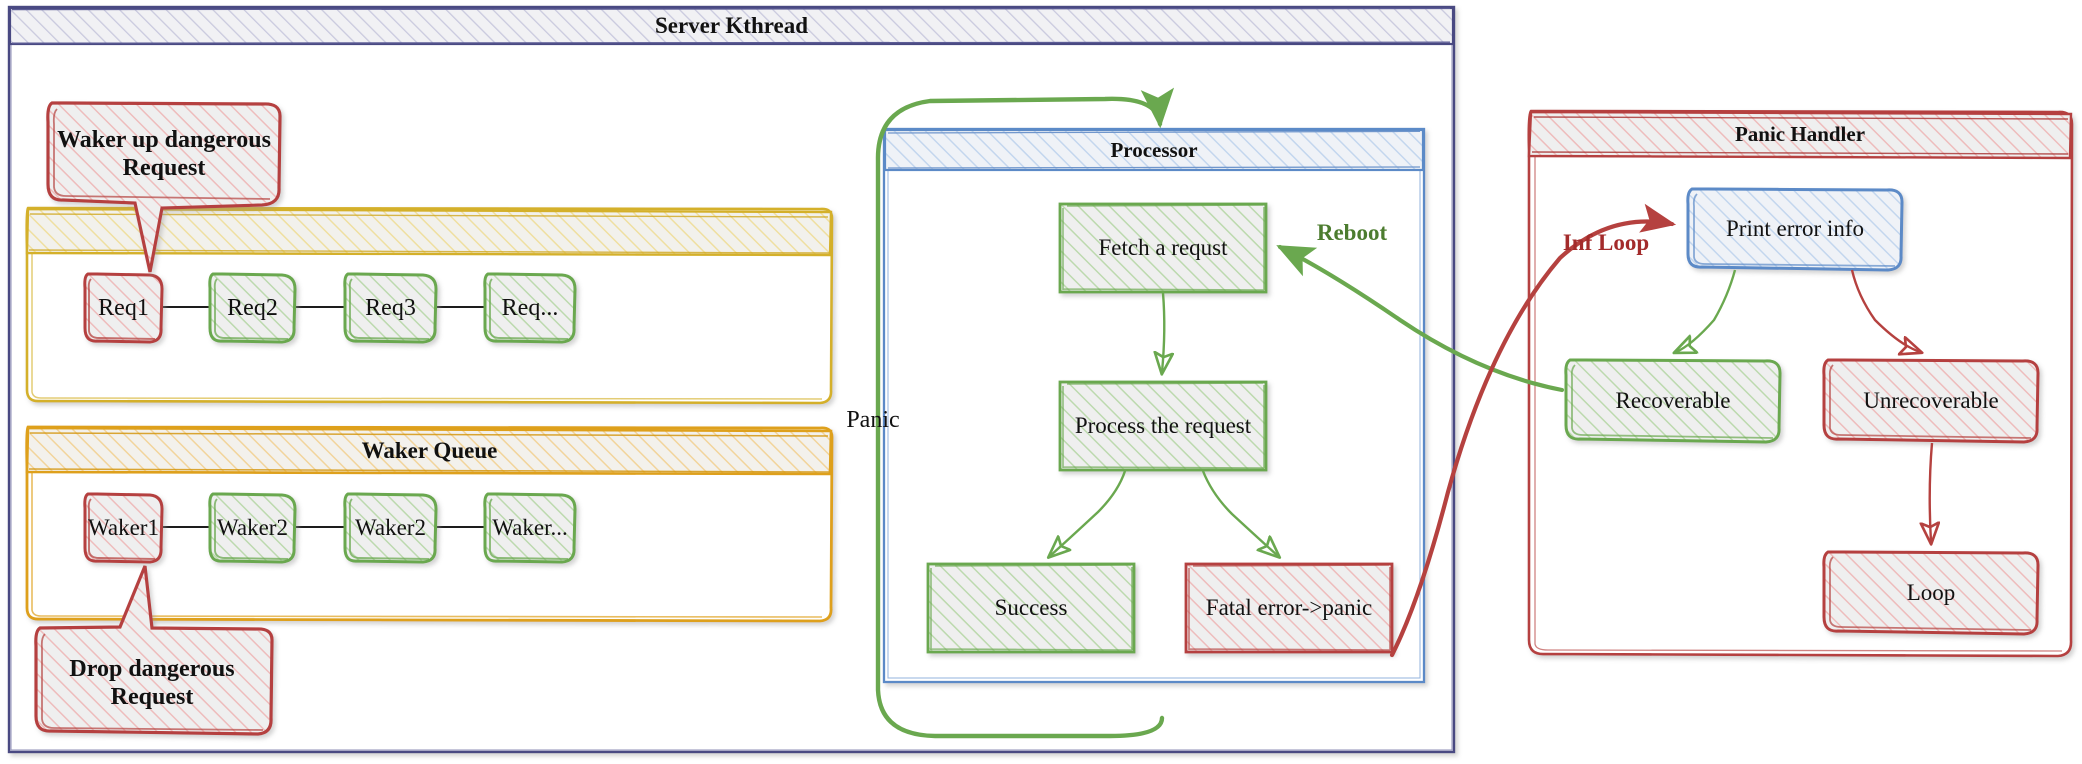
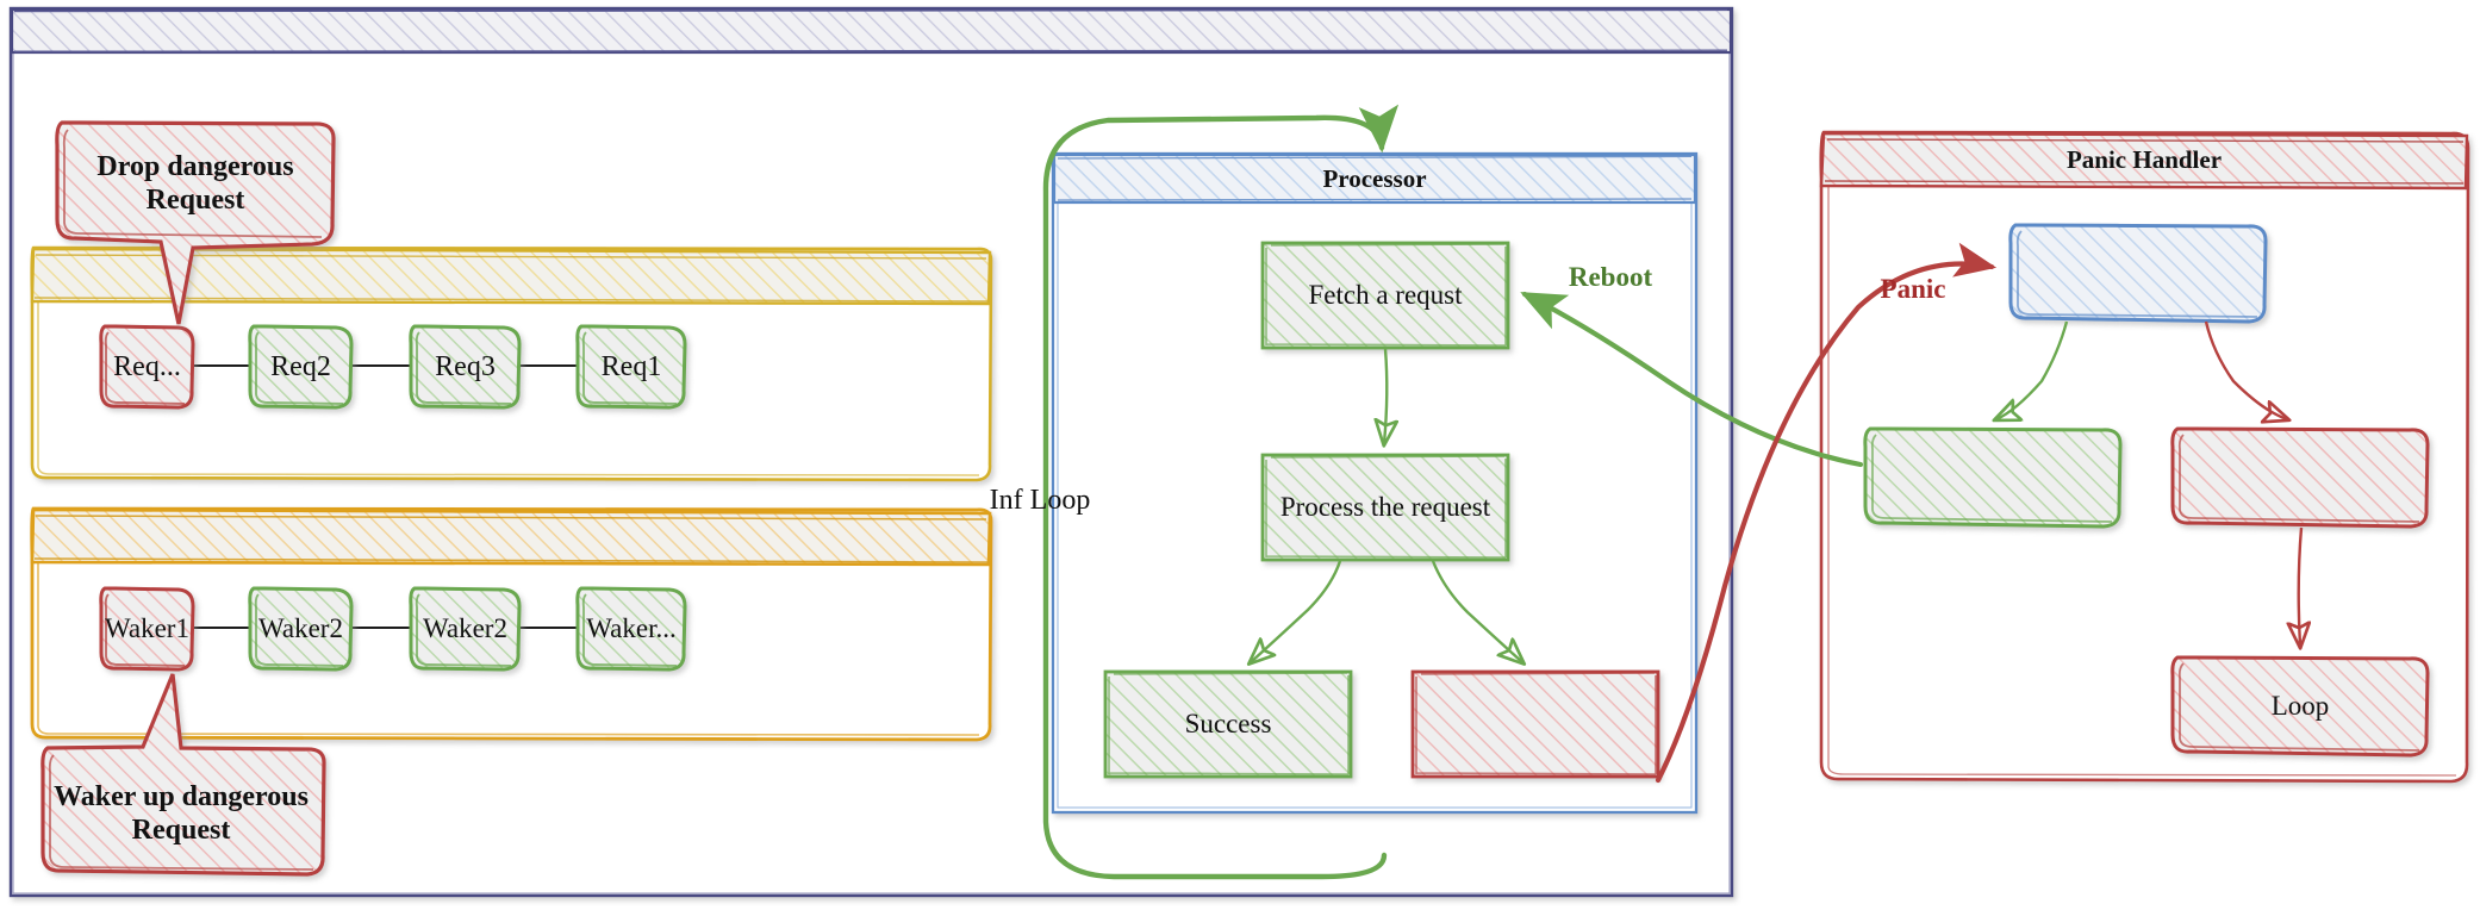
- Server Kthread
- Waker Queue
  Processor
  Panic Handler
- Req1
+ Req...
  Req2
  Req3
- Req...
+ Req1
  Waker1
  Waker2
  Waker2
  Waker...
- Waker up dangerous
+ Drop dangerous
  Request
- Drop dangerous
+ Waker up dangerous
  Request
  Fetch a requst
  Process the request
  Success
- Fatal error->panic
- Print error info
- Recoverable
- Unrecoverable
  Loop
- Panic
+ Inf Loop
  Reboot
- Inf Loop
+ Panic
